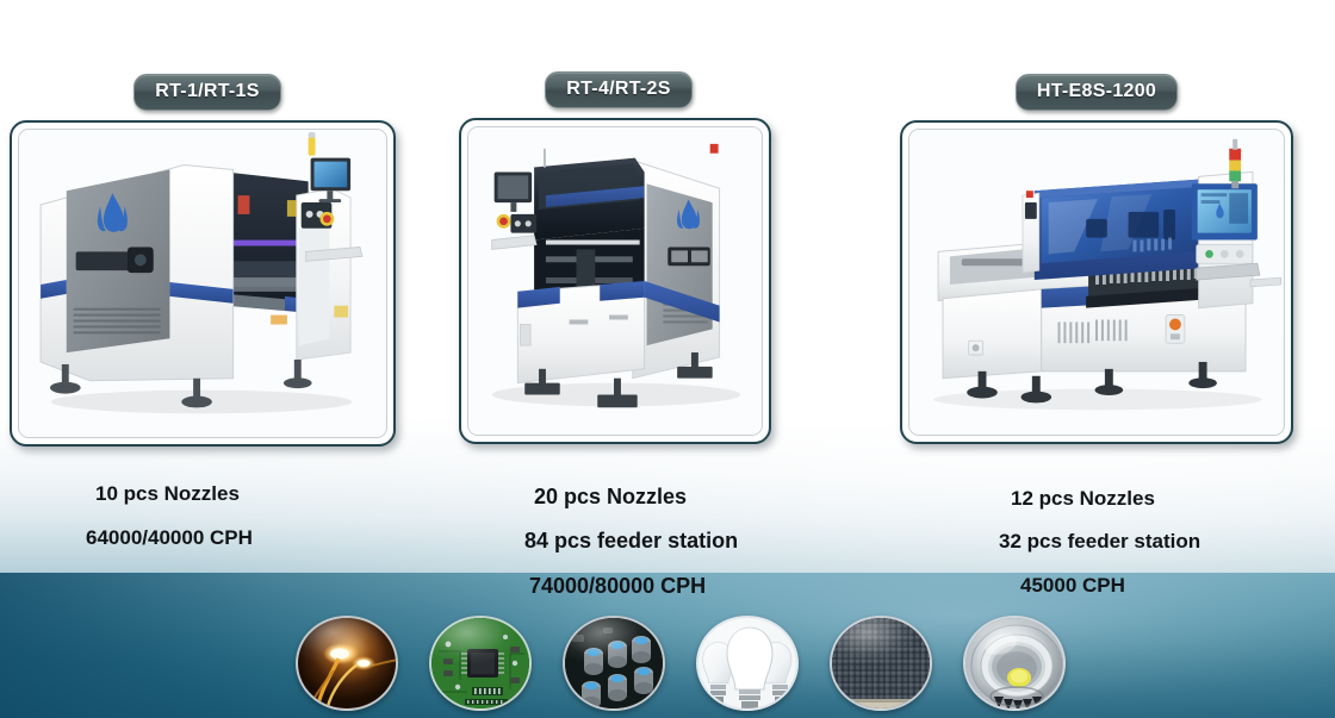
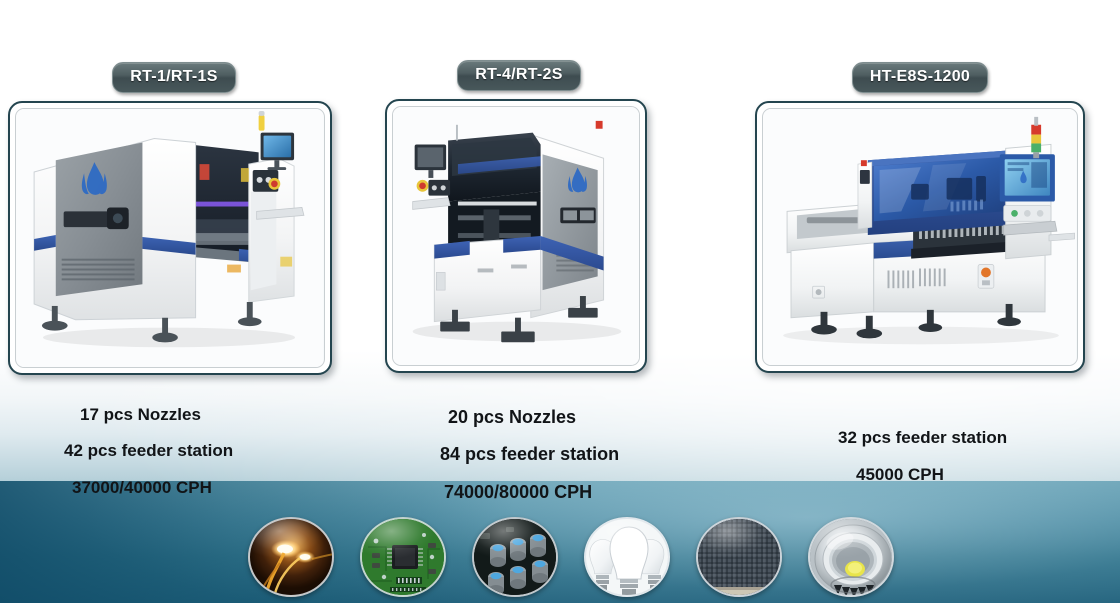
  RT-1/RT-1S
- 10 pcs Nozzles
+ 17 pcs Nozzles
+ 42 pcs feeder station
- 64000/40000 CPH
+ 37000/40000 CPH
  RT-4/RT-2S
  20 pcs Nozzles
  84 pcs feeder station
  74000/80000 CPH
  HT-E8S-1200
- 12 pcs Nozzles
  32 pcs feeder station
  45000 CPH
